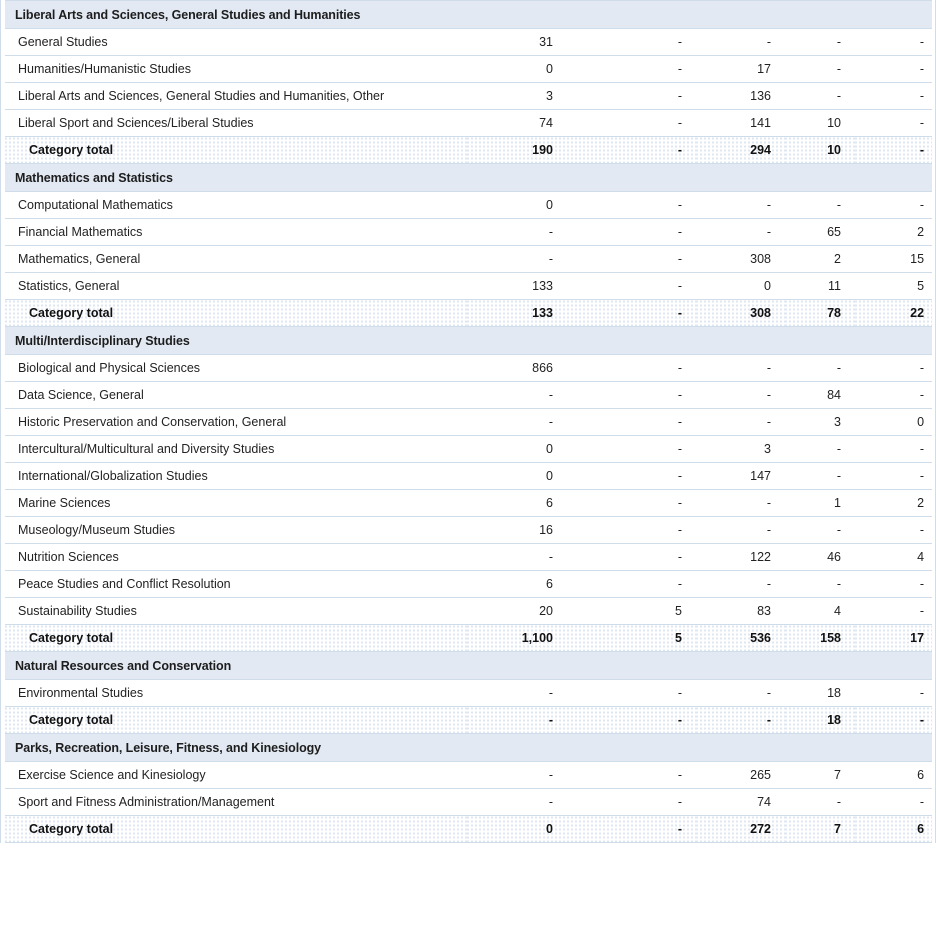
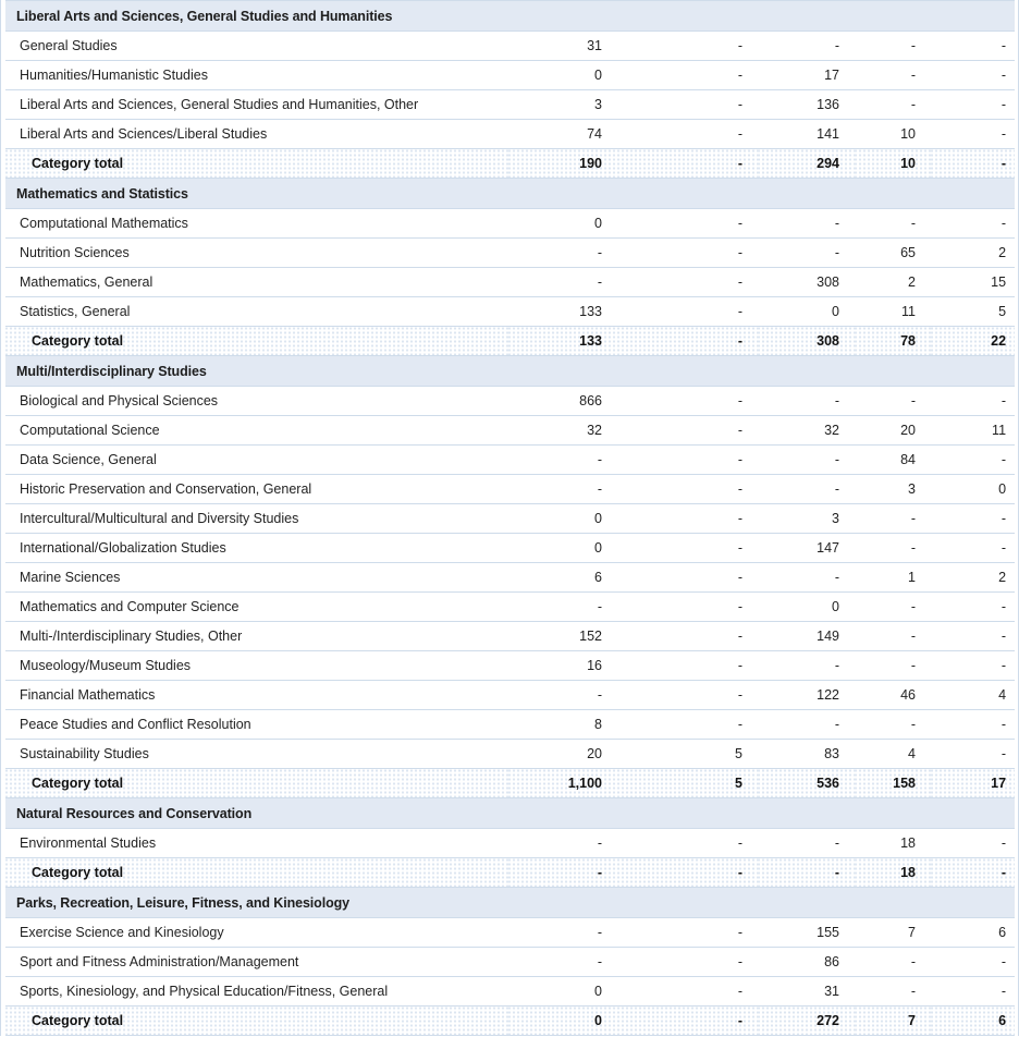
  Liberal Arts and Sciences, General Studies and Humanities
  General Studies	31	-	-	-	-
  Humanities/Humanistic Studies	0	-	17	-	-
  Liberal Arts and Sciences, General Studies and Humanities, Other	3	-	136	-	-
- Liberal Sport and Sciences/Liberal Studies	74	-	141	10	-
+ Liberal Arts and Sciences/Liberal Studies	74	-	141	10	-
  Category total	190	-	294	10	-
  Mathematics and Statistics
  Computational Mathematics	0	-	-	-	-
- Financial Mathematics	-	-	-	65	2
+ Nutrition Sciences	-	-	-	65	2
  Mathematics, General	-	-	308	2	15
  Statistics, General	133	-	0	11	5
  Category total	133	-	308	78	22
  Multi/Interdisciplinary Studies
  Biological and Physical Sciences	866	-	-	-	-
+ Computational Science	32	-	32	20	11
  Data Science, General	-	-	-	84	-
  Historic Preservation and Conservation, General	-	-	-	3	0
  Intercultural/Multicultural and Diversity Studies	0	-	3	-	-
  International/Globalization Studies	0	-	147	-	-
  Marine Sciences	6	-	-	1	2
+ Mathematics and Computer Science	-	-	0	-	-
+ Multi-/Interdisciplinary Studies, Other	152	-	149	-	-
  Museology/Museum Studies	16	-	-	-	-
- Nutrition Sciences	-	-	122	46	4
+ Financial Mathematics	-	-	122	46	4
- Peace Studies and Conflict Resolution	6	-	-	-	-
+ Peace Studies and Conflict Resolution	8	-	-	-	-
  Sustainability Studies	20	5	83	4	-
  Category total	1,100	5	536	158	17
  Natural Resources and Conservation
  Environmental Studies	-	-	-	18	-
  Category total	-	-	-	18	-
  Parks, Recreation, Leisure, Fitness, and Kinesiology
- Exercise Science and Kinesiology	-	-	265	7	6
+ Exercise Science and Kinesiology	-	-	155	7	6
- Sport and Fitness Administration/Management	-	-	74	-	-
+ Sport and Fitness Administration/Management	-	-	86	-	-
+ Sports, Kinesiology, and Physical Education/Fitness, General	0	-	31	-	-
  Category total	0	-	272	7	6
